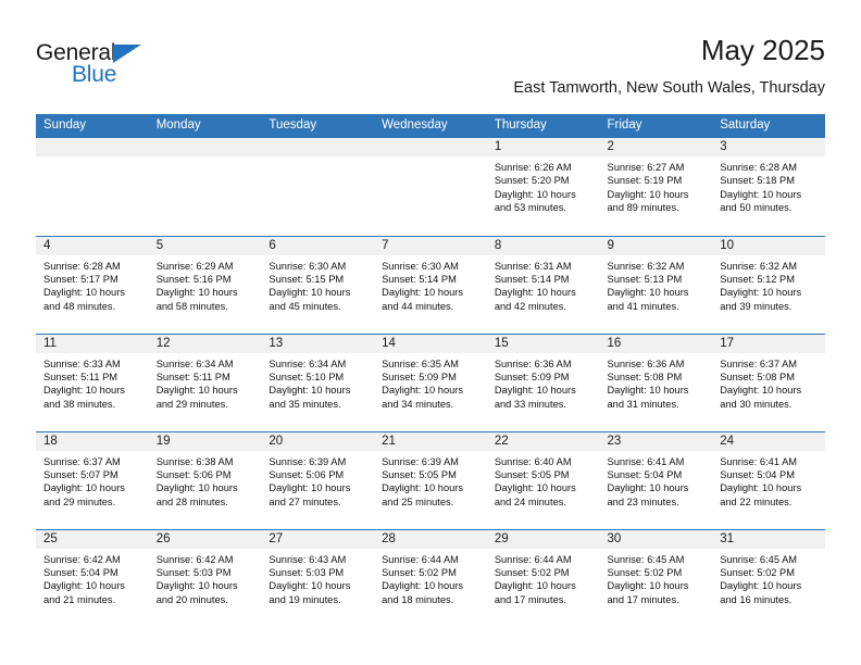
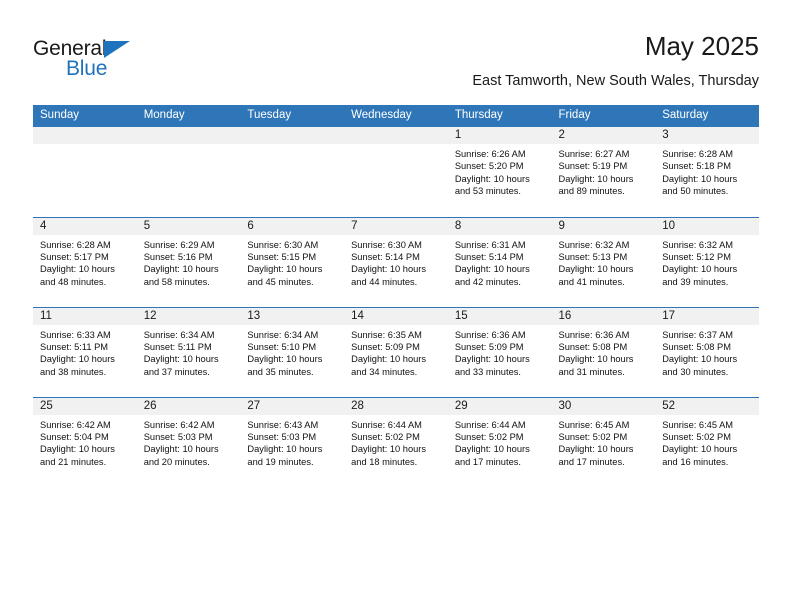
  General
  Blue
  May 2025
  East Tamworth, New South Wales, Thursday
  Sunday	Monday	Tuesday	Wednesday	Thursday	Friday	Saturday
  				1Sunrise: 6:26 AMSunset: 5:20 PMDaylight: 10 hoursand 53 minutes.	2Sunrise: 6:27 AMSunset: 5:19 PMDaylight: 10 hoursand 89 minutes.	3Sunrise: 6:28 AMSunset: 5:18 PMDaylight: 10 hoursand 50 minutes.
  4Sunrise: 6:28 AMSunset: 5:17 PMDaylight: 10 hoursand 48 minutes.	5Sunrise: 6:29 AMSunset: 5:16 PMDaylight: 10 hoursand 58 minutes.	6Sunrise: 6:30 AMSunset: 5:15 PMDaylight: 10 hoursand 45 minutes.	7Sunrise: 6:30 AMSunset: 5:14 PMDaylight: 10 hoursand 44 minutes.	8Sunrise: 6:31 AMSunset: 5:14 PMDaylight: 10 hoursand 42 minutes.	9Sunrise: 6:32 AMSunset: 5:13 PMDaylight: 10 hoursand 41 minutes.	10Sunrise: 6:32 AMSunset: 5:12 PMDaylight: 10 hoursand 39 minutes.
- 11Sunrise: 6:33 AMSunset: 5:11 PMDaylight: 10 hoursand 38 minutes.	12Sunrise: 6:34 AMSunset: 5:11 PMDaylight: 10 hoursand 29 minutes.	13Sunrise: 6:34 AMSunset: 5:10 PMDaylight: 10 hoursand 35 minutes.	14Sunrise: 6:35 AMSunset: 5:09 PMDaylight: 10 hoursand 34 minutes.	15Sunrise: 6:36 AMSunset: 5:09 PMDaylight: 10 hoursand 33 minutes.	16Sunrise: 6:36 AMSunset: 5:08 PMDaylight: 10 hoursand 31 minutes.	17Sunrise: 6:37 AMSunset: 5:08 PMDaylight: 10 hoursand 30 minutes.
+ 11Sunrise: 6:33 AMSunset: 5:11 PMDaylight: 10 hoursand 38 minutes.	12Sunrise: 6:34 AMSunset: 5:11 PMDaylight: 10 hoursand 37 minutes.	13Sunrise: 6:34 AMSunset: 5:10 PMDaylight: 10 hoursand 35 minutes.	14Sunrise: 6:35 AMSunset: 5:09 PMDaylight: 10 hoursand 34 minutes.	15Sunrise: 6:36 AMSunset: 5:09 PMDaylight: 10 hoursand 33 minutes.	16Sunrise: 6:36 AMSunset: 5:08 PMDaylight: 10 hoursand 31 minutes.	17Sunrise: 6:37 AMSunset: 5:08 PMDaylight: 10 hoursand 30 minutes.
- 18Sunrise: 6:37 AMSunset: 5:07 PMDaylight: 10 hoursand 29 minutes.	19Sunrise: 6:38 AMSunset: 5:06 PMDaylight: 10 hoursand 28 minutes.	20Sunrise: 6:39 AMSunset: 5:06 PMDaylight: 10 hoursand 27 minutes.	21Sunrise: 6:39 AMSunset: 5:05 PMDaylight: 10 hoursand 25 minutes.	22Sunrise: 6:40 AMSunset: 5:05 PMDaylight: 10 hoursand 24 minutes.	23Sunrise: 6:41 AMSunset: 5:04 PMDaylight: 10 hoursand 23 minutes.	24Sunrise: 6:41 AMSunset: 5:04 PMDaylight: 10 hoursand 22 minutes.
- 25Sunrise: 6:42 AMSunset: 5:04 PMDaylight: 10 hoursand 21 minutes.	26Sunrise: 6:42 AMSunset: 5:03 PMDaylight: 10 hoursand 20 minutes.	27Sunrise: 6:43 AMSunset: 5:03 PMDaylight: 10 hoursand 19 minutes.	28Sunrise: 6:44 AMSunset: 5:02 PMDaylight: 10 hoursand 18 minutes.	29Sunrise: 6:44 AMSunset: 5:02 PMDaylight: 10 hoursand 17 minutes.	30Sunrise: 6:45 AMSunset: 5:02 PMDaylight: 10 hoursand 17 minutes.	31Sunrise: 6:45 AMSunset: 5:02 PMDaylight: 10 hoursand 16 minutes.
+ 25Sunrise: 6:42 AMSunset: 5:04 PMDaylight: 10 hoursand 21 minutes.	26Sunrise: 6:42 AMSunset: 5:03 PMDaylight: 10 hoursand 20 minutes.	27Sunrise: 6:43 AMSunset: 5:03 PMDaylight: 10 hoursand 19 minutes.	28Sunrise: 6:44 AMSunset: 5:02 PMDaylight: 10 hoursand 18 minutes.	29Sunrise: 6:44 AMSunset: 5:02 PMDaylight: 10 hoursand 17 minutes.	30Sunrise: 6:45 AMSunset: 5:02 PMDaylight: 10 hoursand 17 minutes.	52Sunrise: 6:45 AMSunset: 5:02 PMDaylight: 10 hoursand 16 minutes.
